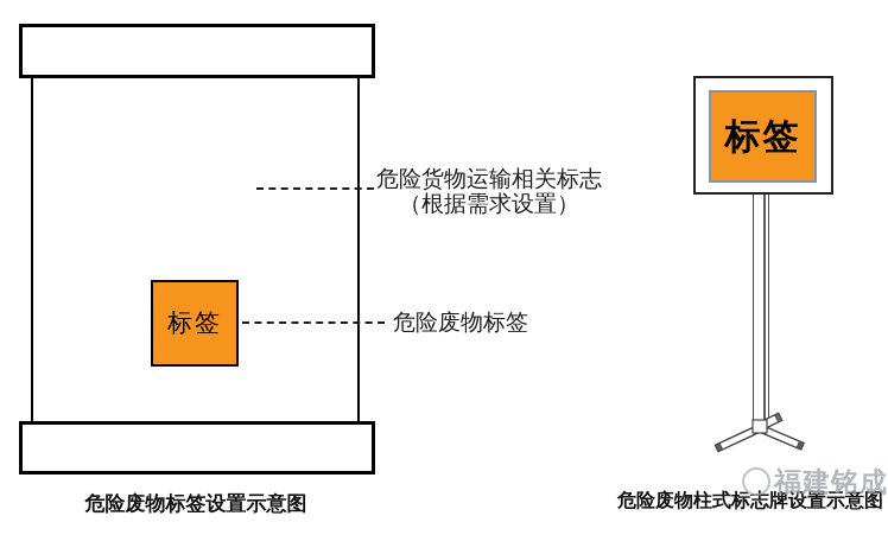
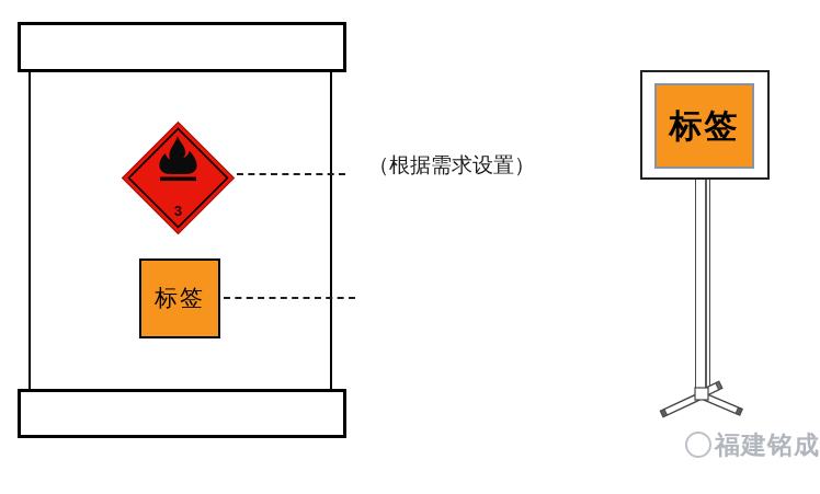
+ 3
  标签
- 危险货物运输相关标志
  （根据需求设置）
- 危险废物标签
- 危险废物标签设置示意图
  标签
- 危险废物柱式标志牌设置示意图
  福建铭成
